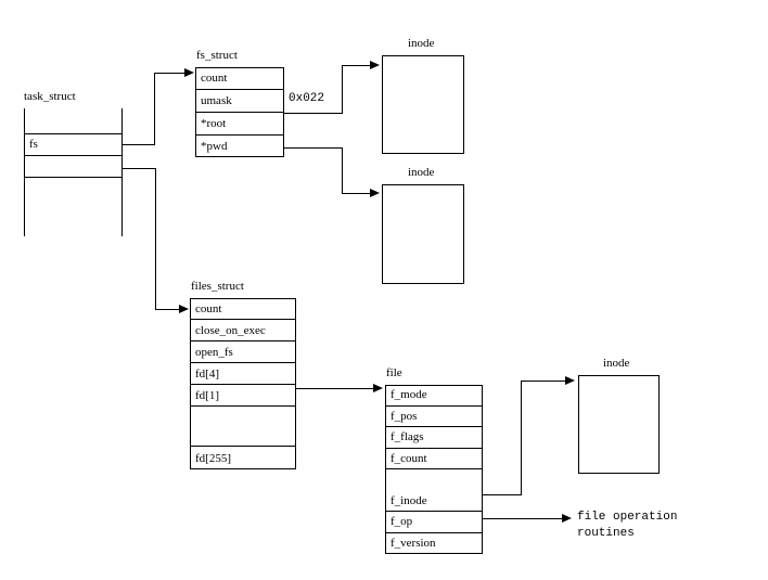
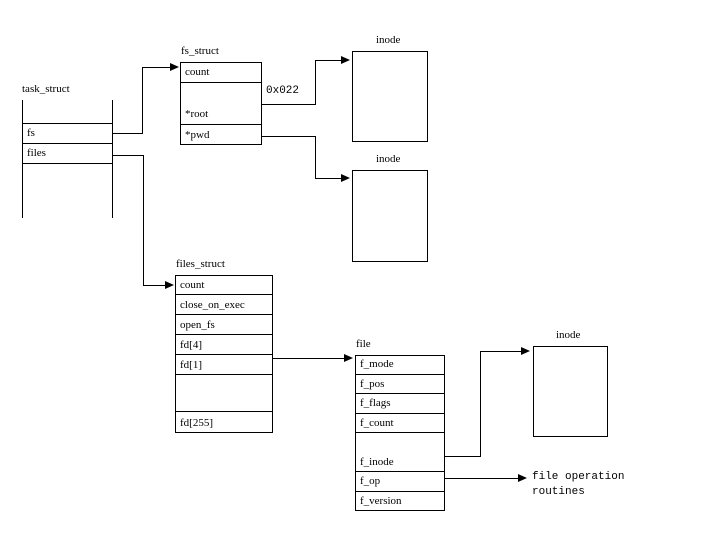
  task_struct
  fs
+ files
  fs_struct
  count
- umask
  *root
  *pwd
  0x022
  inode
  inode
  files_struct
  count
  close_on_exec
  open_fs
  fd[4]
  fd[1]
  fd[255]
  file
  f_mode
  f_pos
  f_flags
  f_count
  f_inode
  f_op
  f_version
  inode
  file operation
  routines
